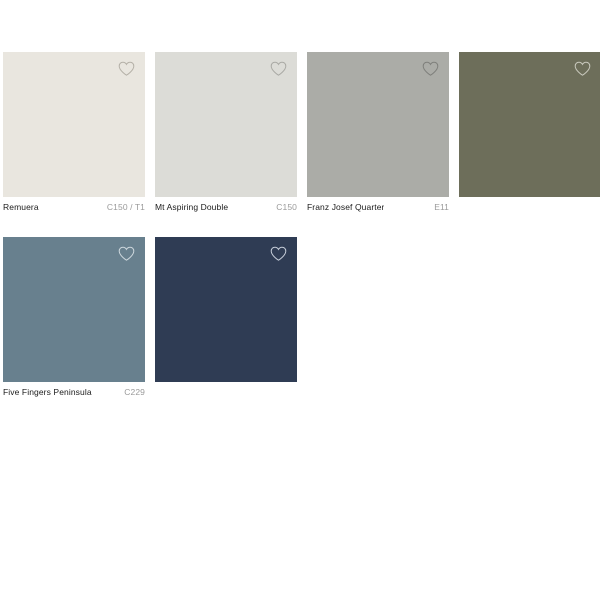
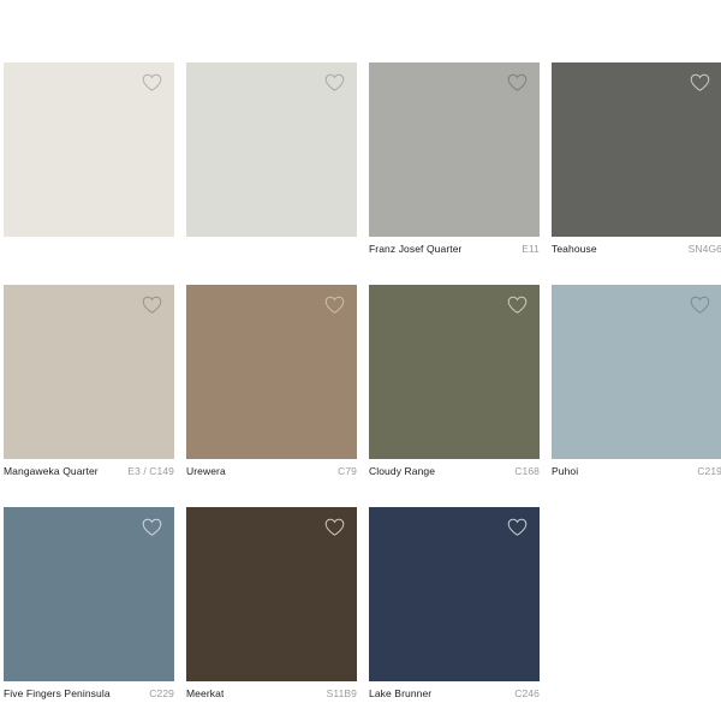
- Remuera
- C150 / T1
- Mt Aspiring Double
- C150
  Franz Josef Quarter
  E11
+ Teahouse
+ SN4G6
+ Mangaweka Quarter
+ E3 / C149
+ Urewera
+ C79
+ Cloudy Range
+ C168
+ Puhoi
+ C219
  Five Fingers Peninsula
  C229
+ Meerkat
+ S11B9
+ Lake Brunner
+ C246
